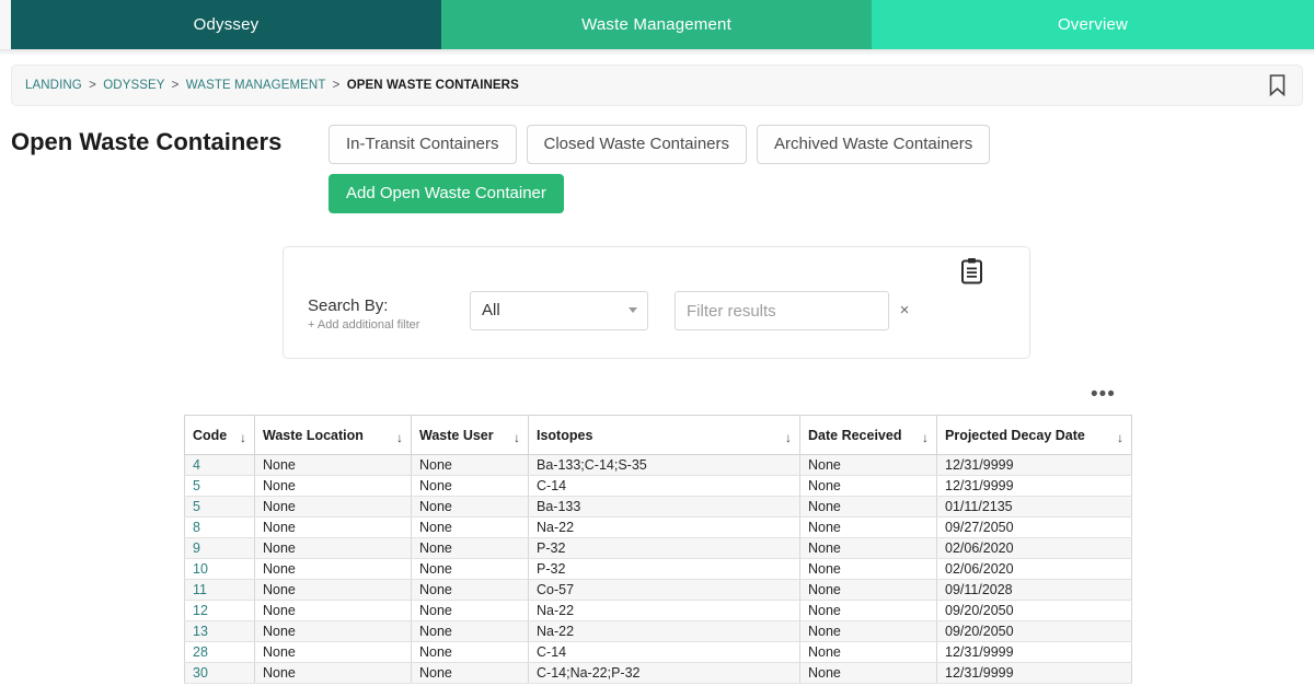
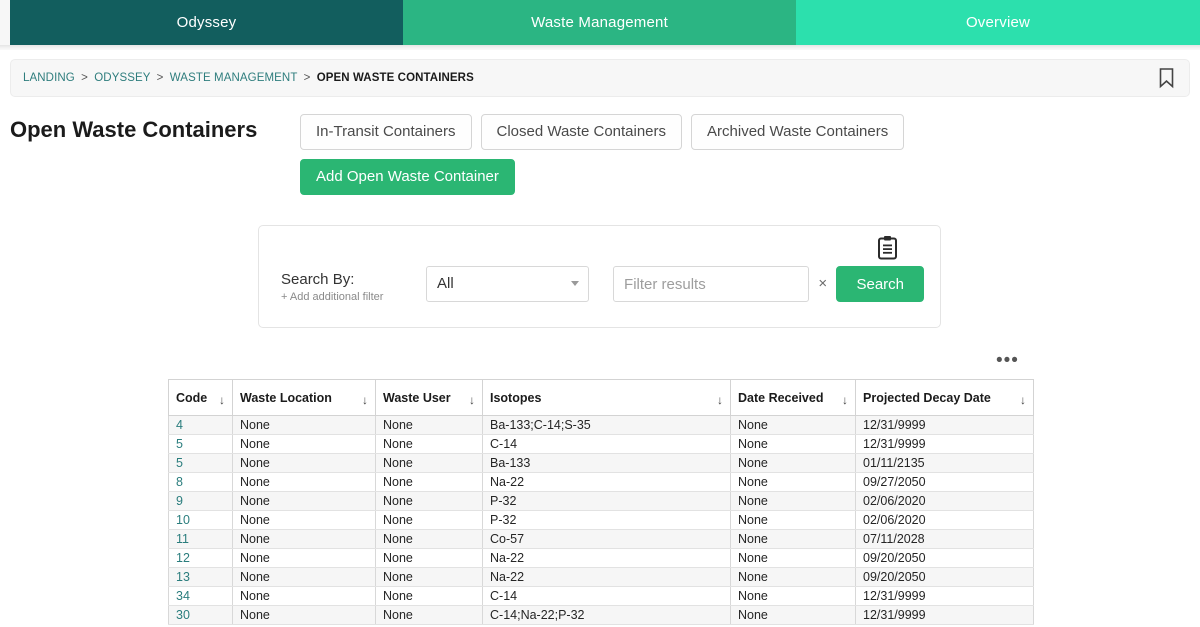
  Odyssey
  Waste Management
  Overview
  LANDING > ODYSSEY > WASTE MANAGEMENT > OPEN WASTE CONTAINERS
  Open Waste Containers
  In-Transit Containers
  Closed Waste Containers
  Archived Waste Containers
  Add Open Waste Container
  Search By:
  + Add additional filter
  All
  Filter results
  ×
+ Search
  •••
  Code ↓	Waste Location ↓	Waste User ↓	Isotopes ↓	Date Received ↓	Projected Decay Date ↓
  4	None	None	Ba-133;C-14;S-35	None	12/31/9999
  5	None	None	C-14	None	12/31/9999
  5	None	None	Ba-133	None	01/11/2135
  8	None	None	Na-22	None	09/27/2050
  9	None	None	P-32	None	02/06/2020
  10	None	None	P-32	None	02/06/2020
- 11	None	None	Co-57	None	09/11/2028
+ 11	None	None	Co-57	None	07/11/2028
  12	None	None	Na-22	None	09/20/2050
  13	None	None	Na-22	None	09/20/2050
- 28	None	None	C-14	None	12/31/9999
+ 34	None	None	C-14	None	12/31/9999
  30	None	None	C-14;Na-22;P-32	None	12/31/9999
